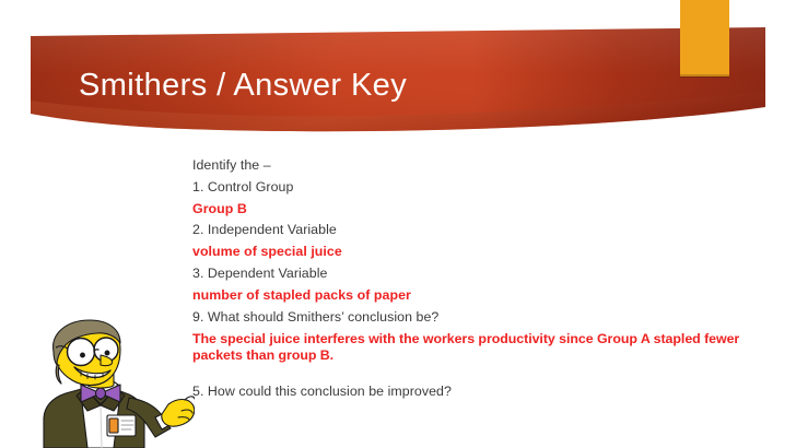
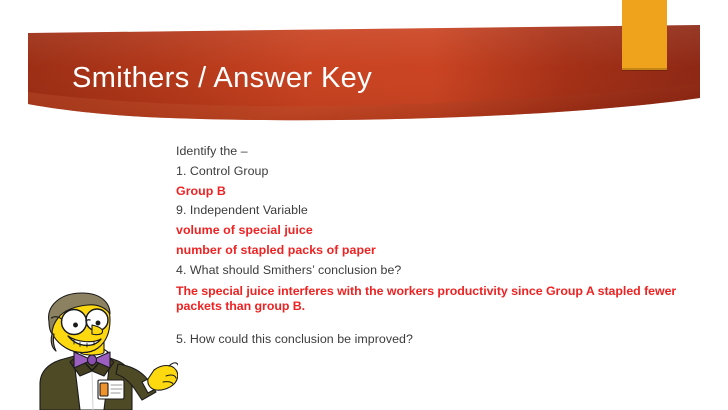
  Smithers / Answer Key
  Identify the –
  1. Control Group
  Group B
- 2. Independent Variable
+ 9. Independent Variable
  volume of special juice
- 3. Dependent Variable
  number of stapled packs of paper
- 9. What should Smithers’ conclusion be?
+ 4. What should Smithers’ conclusion be?
  The special juice interferes with the workers productivity since Group A stapled fewer packets than group B.
  5. How could this conclusion be improved?
